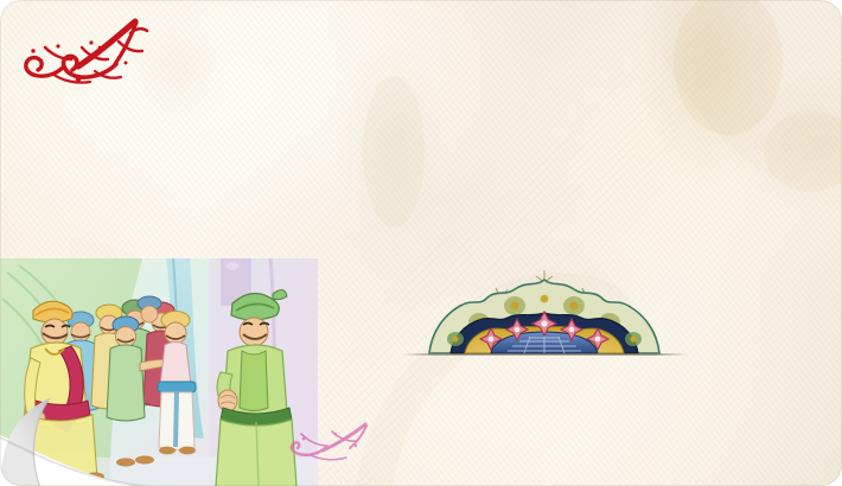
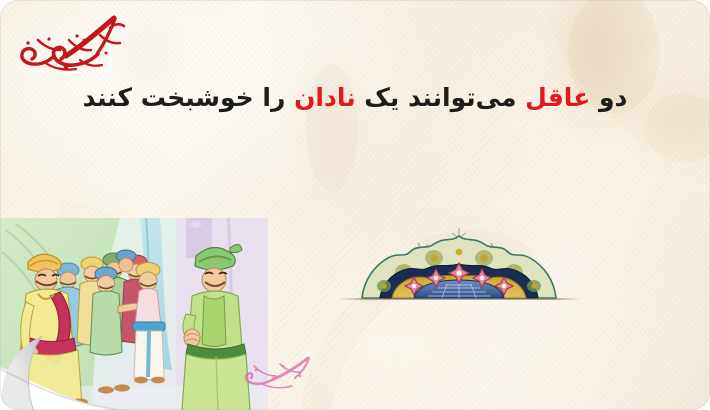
+ دو عاقل می‌توانند یک نادان را خوشبخت کنند
